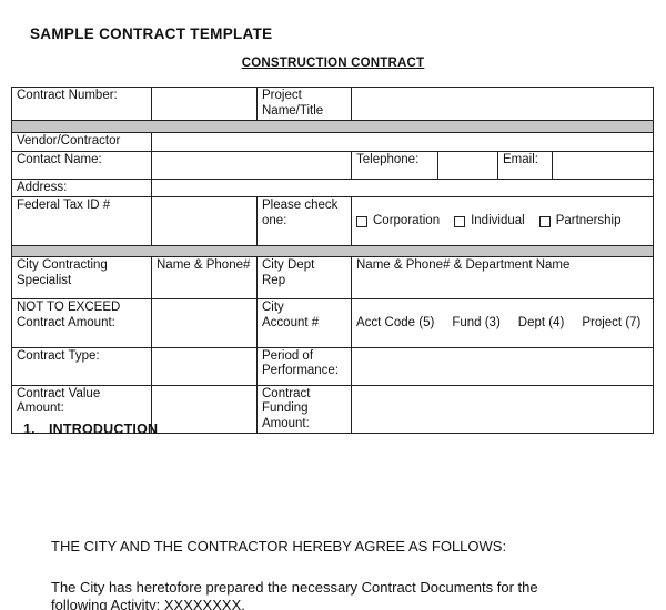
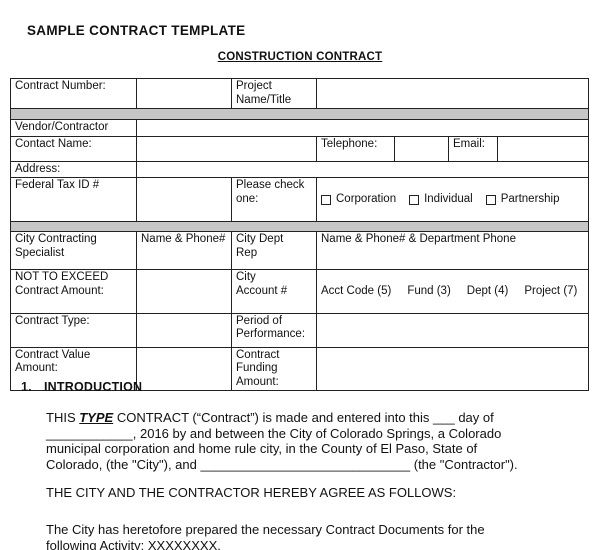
  SAMPLE CONTRACT TEMPLATE
  CONSTRUCTION CONTRACT
  Contract Number:		Project Name/Title
  Vendor/Contractor
  Contact Name:		Telephone:		Email:
  Address:
  Federal Tax ID #		Please check one:	Corporation Individual Partnership
- City Contracting Specialist	Name & Phone#	City Dept Rep	Name & Phone# & Department Name
+ City Contracting Specialist	Name & Phone#	City Dept Rep	Name & Phone# & Department Phone
  NOT TO EXCEED Contract Amount:		City Account #	Acct Code (5) Fund (3) Dept (4) Project (7)
  Contract Type:		Period of Performance:
  Contract Value Amount:		Contract Funding Amount:
  1. INTRODUCTION
+ THIS TYPE CONTRACT (“Contract”) is made and entered into this ___ day of
+ ____________, 2016 by and between the City of Colorado Springs, a Colorado
+ municipal corporation and home rule city, in the County of El Paso, State of
+ Colorado, (the "City"), and _____________________________ (the "Contractor").
  THE CITY AND THE CONTRACTOR HEREBY AGREE AS FOLLOWS:
  The City has heretofore prepared the necessary Contract Documents for the
  following Activity: XXXXXXXX.
